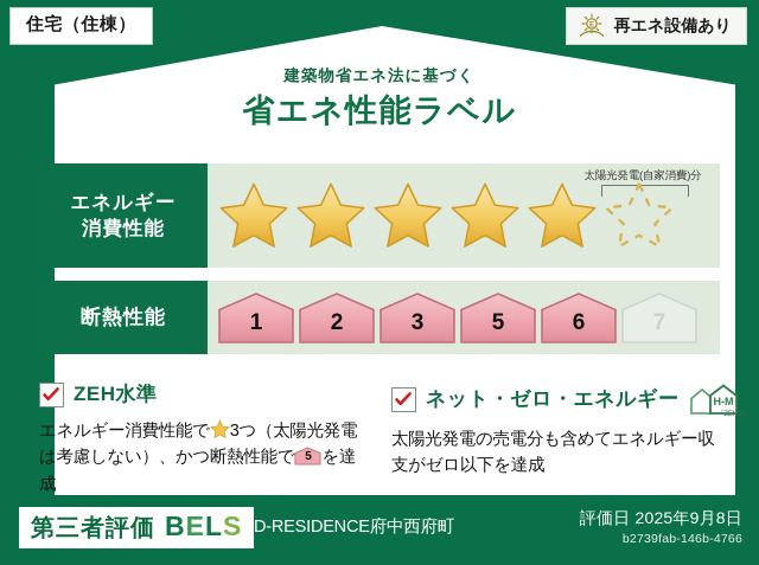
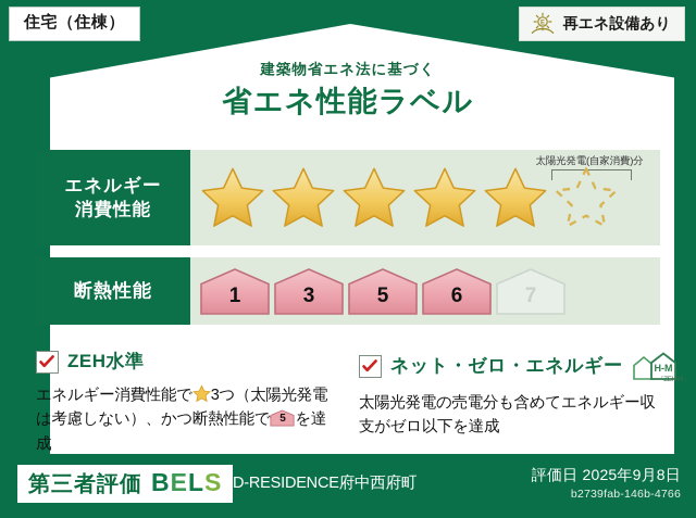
  住宅（住棟）
  再エネ設備あり
  建築物省エネ法に基づく
  省エネ性能ラベル
  エネルギー
  消費性能
  太陽光発電(自家消費)分
  断熱性能
  1
- 2
  3
  5
  6
  7
  ZEH水準
  エネルギー消費性能で 3つ（太陽光発電は考慮しない）、かつ断熱性能で
  5
  を達成
  ネット・ゼロ・エネルギー
  H-M
  太陽光発電の売電分も含めてエネルギー収支がゼロ以下を達成
  第三者評価
  BELS
  D-RESIDENCE府中西府町
  評価日 2025年9月8日
  b2739fab-146b-4766
